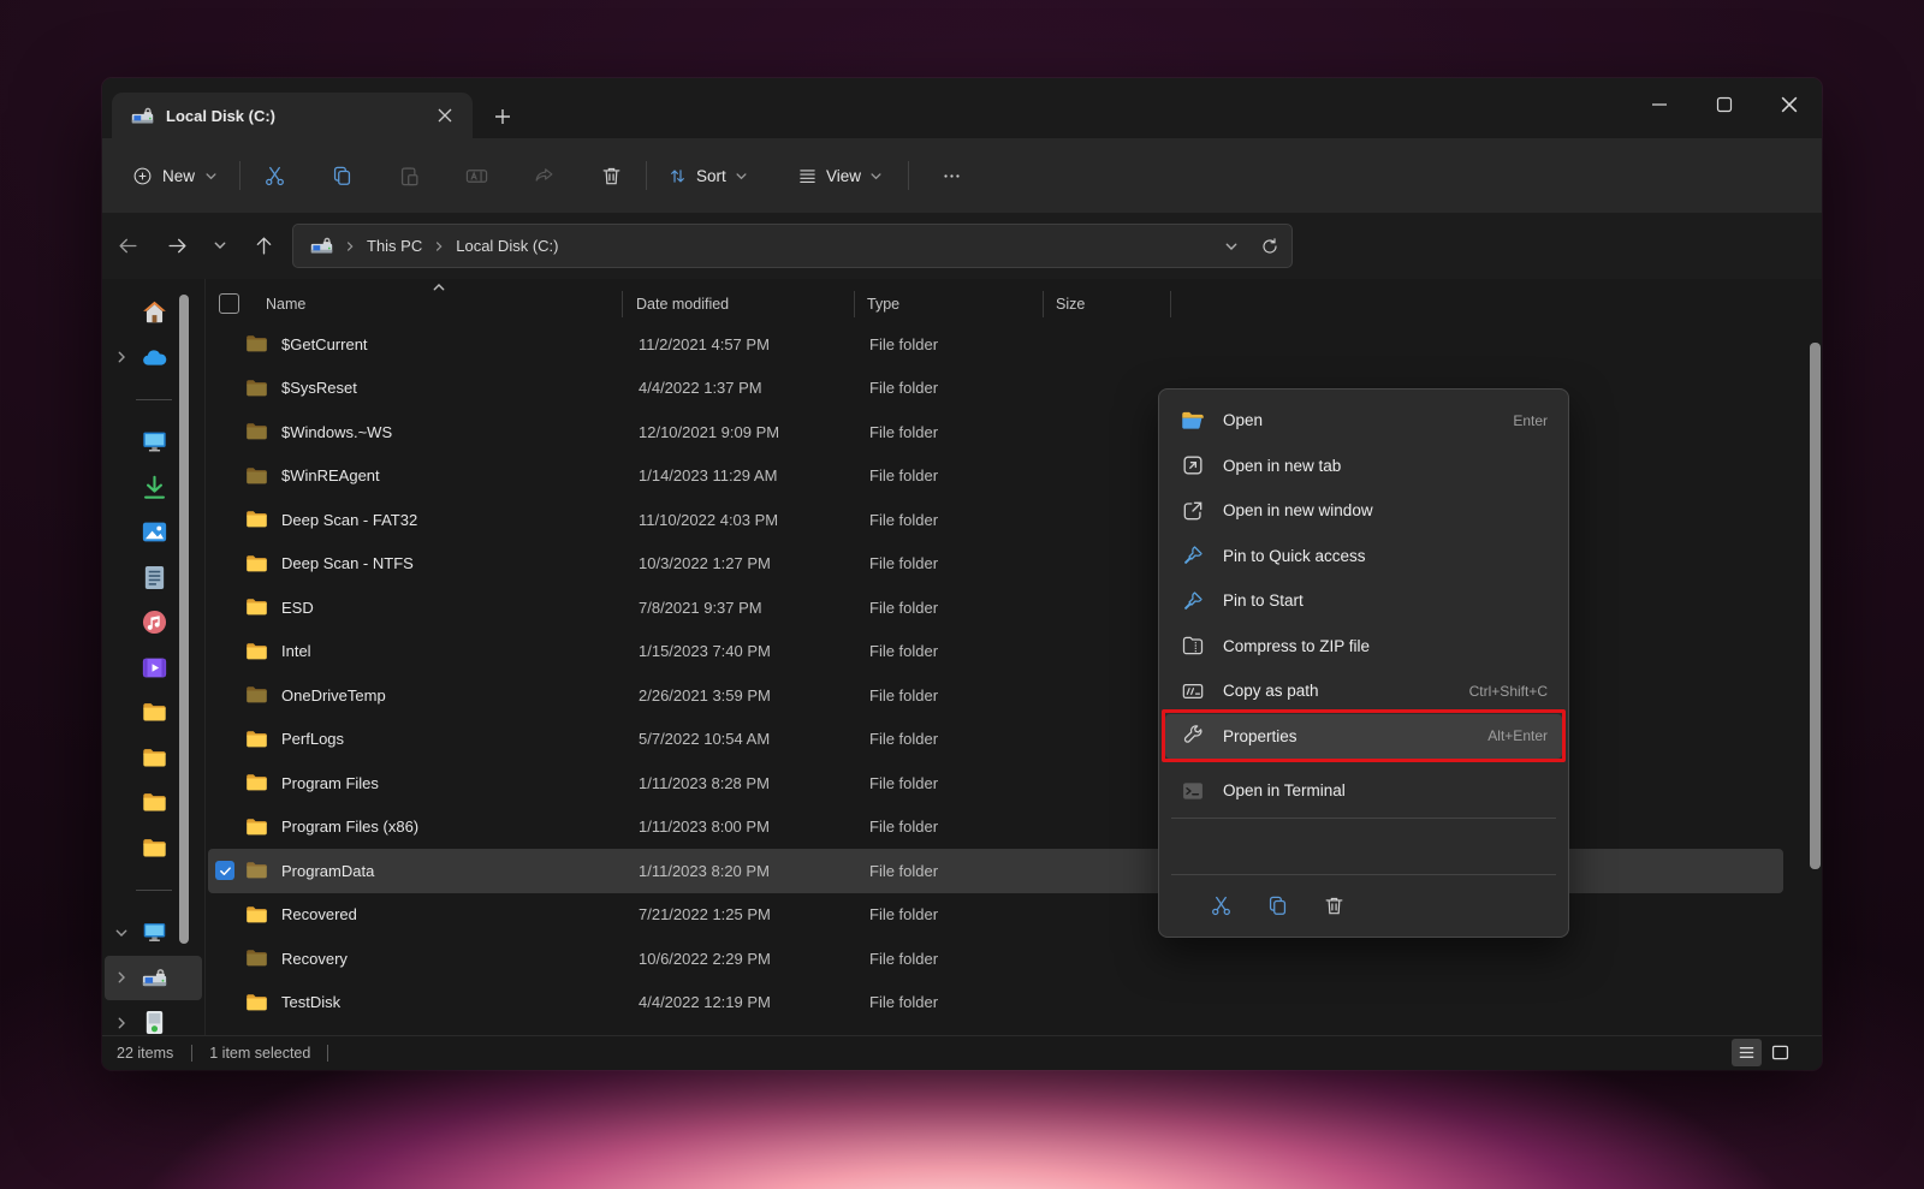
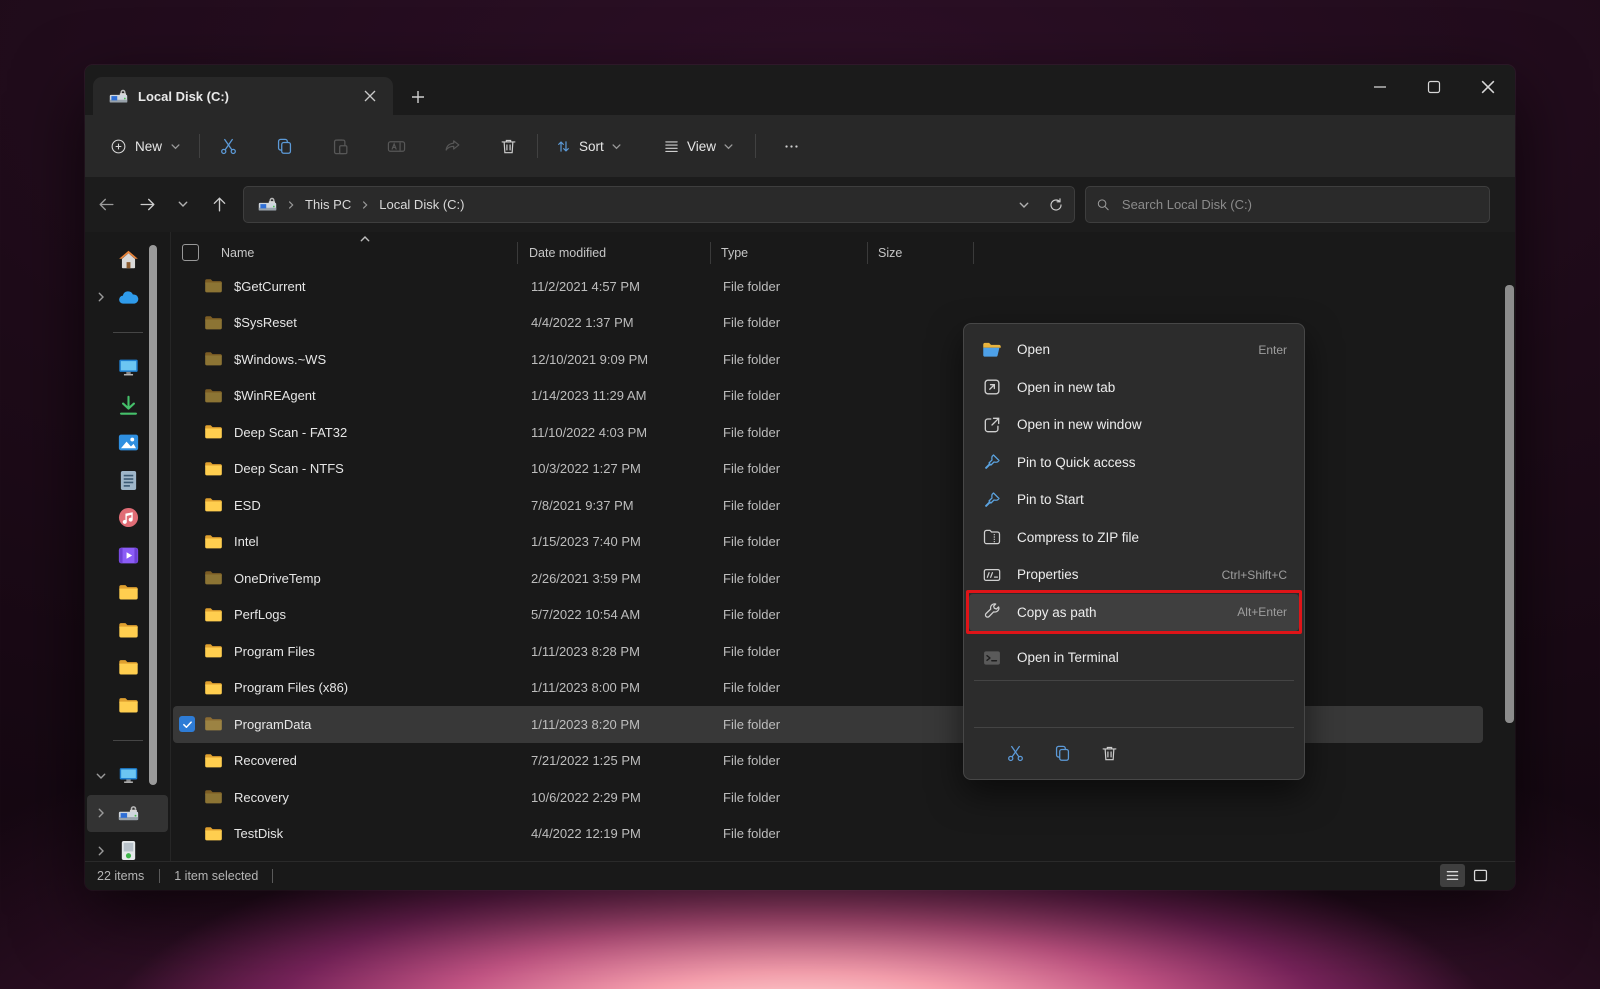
  Local Disk (C:)
  New
  Sort
  View
  This PC
  Local Disk (C:)
+ Search Local Disk (C:)
  Name
  Date modified
  Type
  Size
  $GetCurrent
  11/2/2021 4:57 PM
  File folder
  $SysReset
  4/4/2022 1:37 PM
  File folder
  $Windows.~WS
  12/10/2021 9:09 PM
  File folder
  $WinREAgent
  1/14/2023 11:29 AM
  File folder
  Deep Scan - FAT32
  11/10/2022 4:03 PM
  File folder
  Deep Scan - NTFS
  10/3/2022 1:27 PM
  File folder
  ESD
  7/8/2021 9:37 PM
  File folder
  Intel
  1/15/2023 7:40 PM
  File folder
  OneDriveTemp
  2/26/2021 3:59 PM
  File folder
  PerfLogs
  5/7/2022 10:54 AM
  File folder
  Program Files
  1/11/2023 8:28 PM
  File folder
  Program Files (x86)
  1/11/2023 8:00 PM
  File folder
  ProgramData
  1/11/2023 8:20 PM
  File folder
  Recovered
  7/21/2022 1:25 PM
  File folder
  Recovery
  10/6/2022 2:29 PM
  File folder
  TestDisk
  4/4/2022 12:19 PM
  File folder
  22 items
  1 item selected
  Open
  Enter
  Open in new tab
  Open in new window
  Pin to Quick access
  Pin to Start
  Compress to ZIP file
- Copy as path
+ Properties
  Ctrl+Shift+C
- Properties
+ Copy as path
  Alt+Enter
  Open in Terminal
